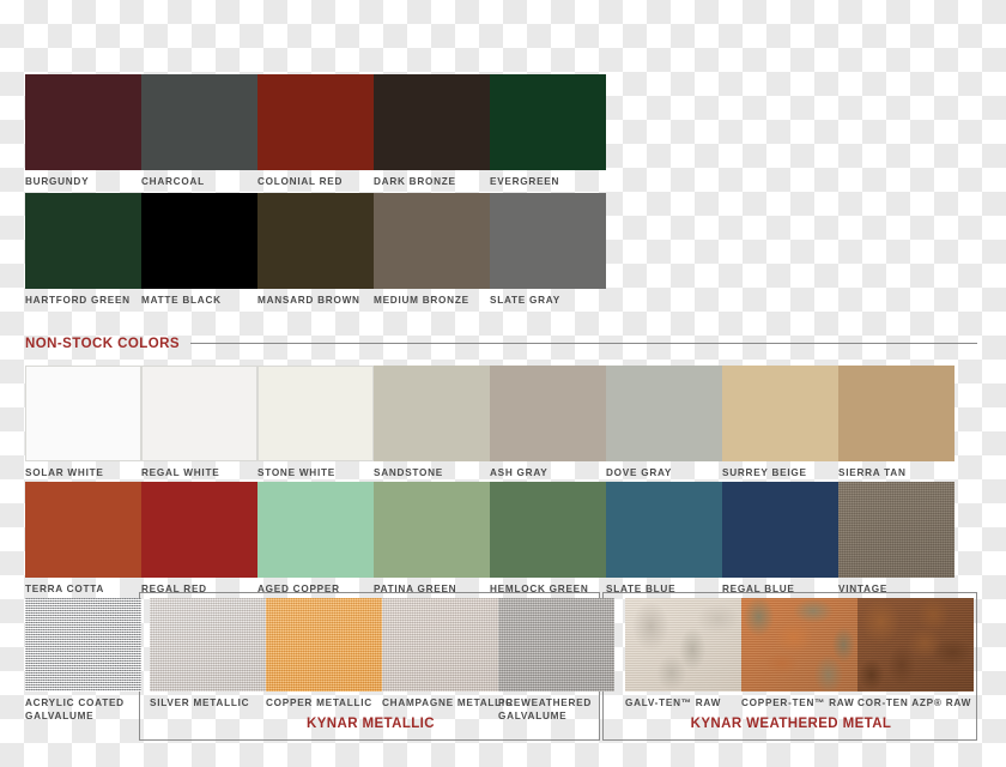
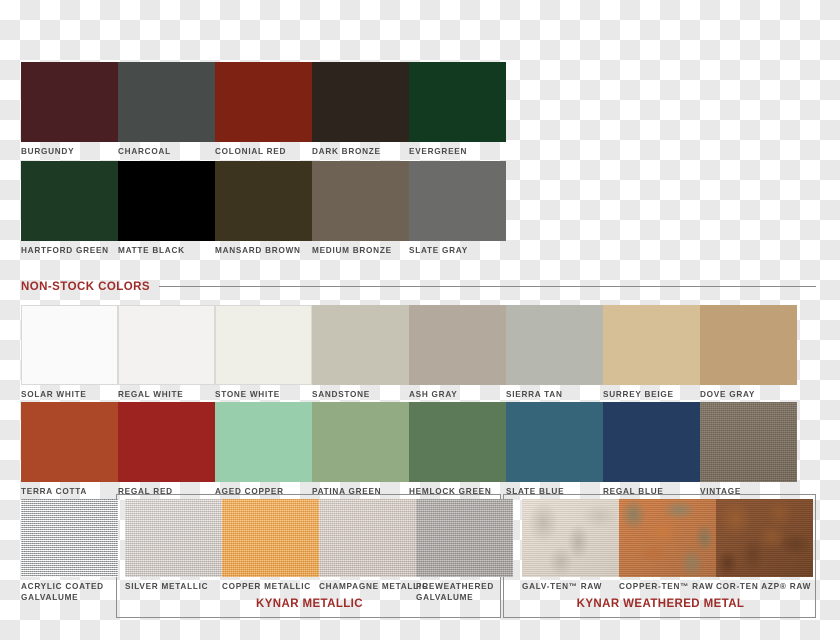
  NON-STOCK COLORS
  KYNAR METALLIC
  KYNAR WEATHERED METAL
  BURGUNDY
  CHARCOAL
  COLONIAL RED
  DARK BRONZE
  EVERGREEN
  HARTFORD GREEN
  MATTE BLACK
  MANSARD BROWN
  MEDIUM BRONZE
  SLATE GRAY
  SOLAR WHITE
  REGAL WHITE
  STONE WHITE
  SANDSTONE
  ASH GRAY
- DOVE GRAY
+ SIERRA TAN
  SURREY BEIGE
- SIERRA TAN
+ DOVE GRAY
  TERRA COTTA
  REGAL RED
  AGED COPPER
  PATINA GREEN
  HEMLOCK GREEN
  SLATE BLUE
  REGAL BLUE
  VINTAGE
  ACRYLIC COATED
  GALVALUME
  SILVER METALLIC
  COPPER METALLIC
  CHAMPAGNE METALLIC
  PREWEATHERED
  GALVALUME
  GALV-TEN™ RAW
  COPPER-TEN™ RAW
  COR-TEN AZP® RAW
